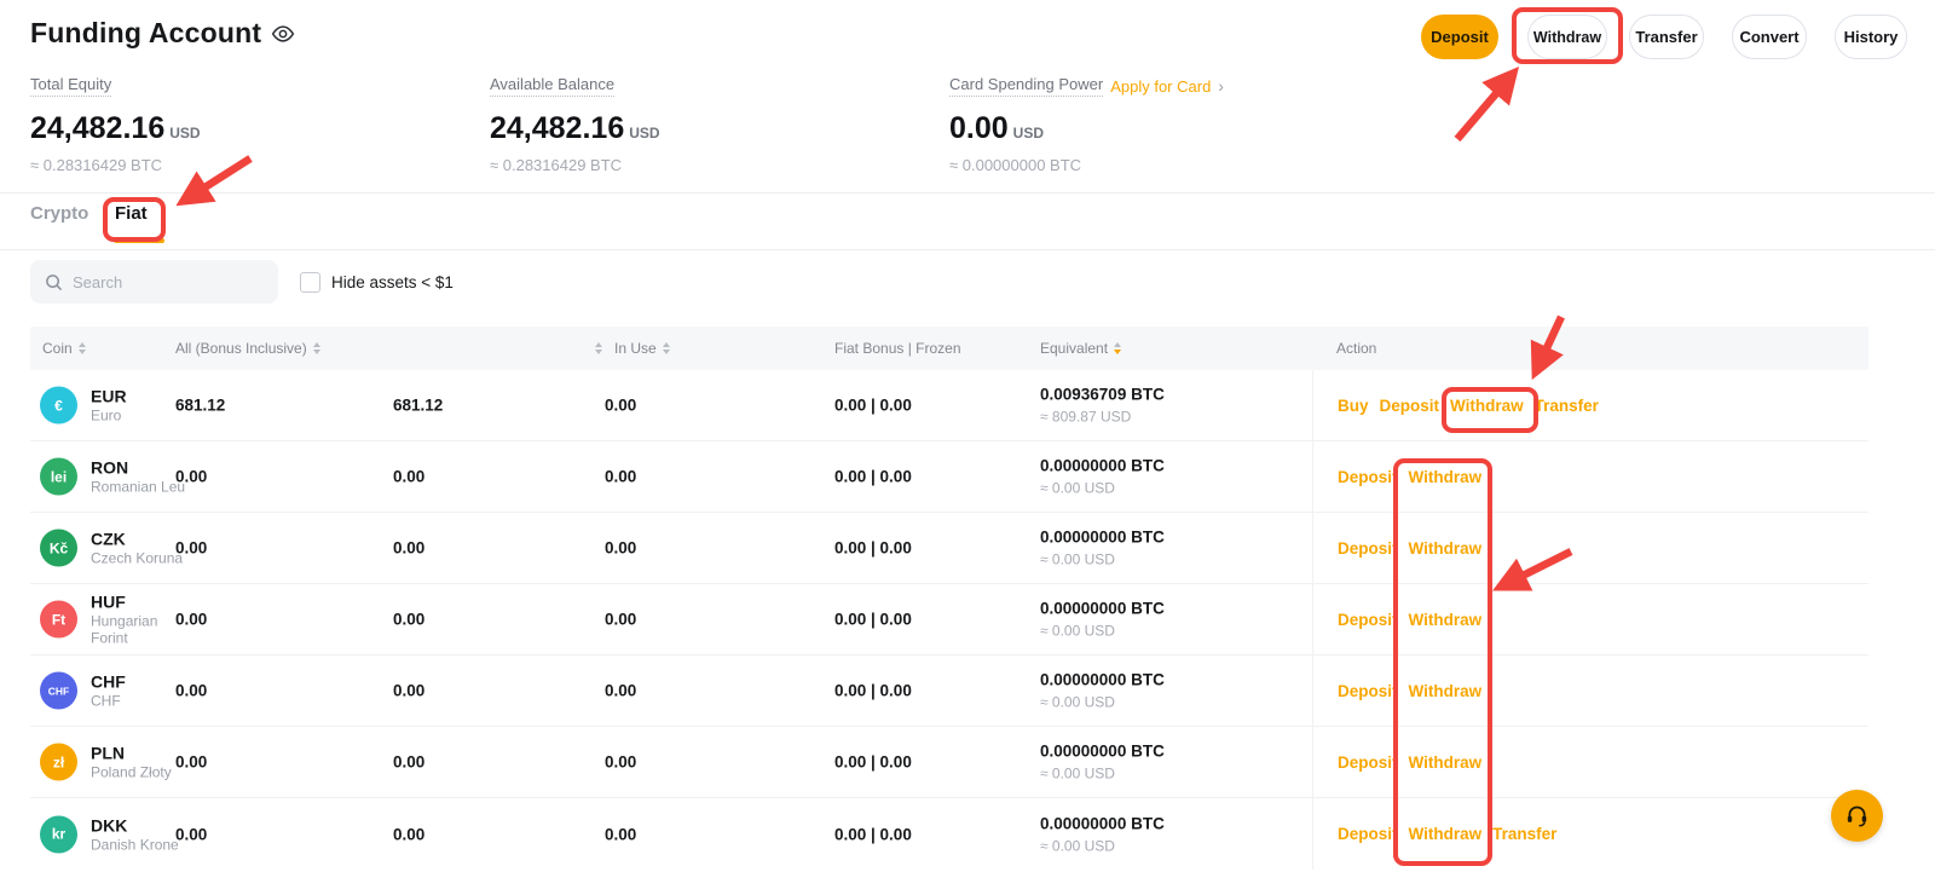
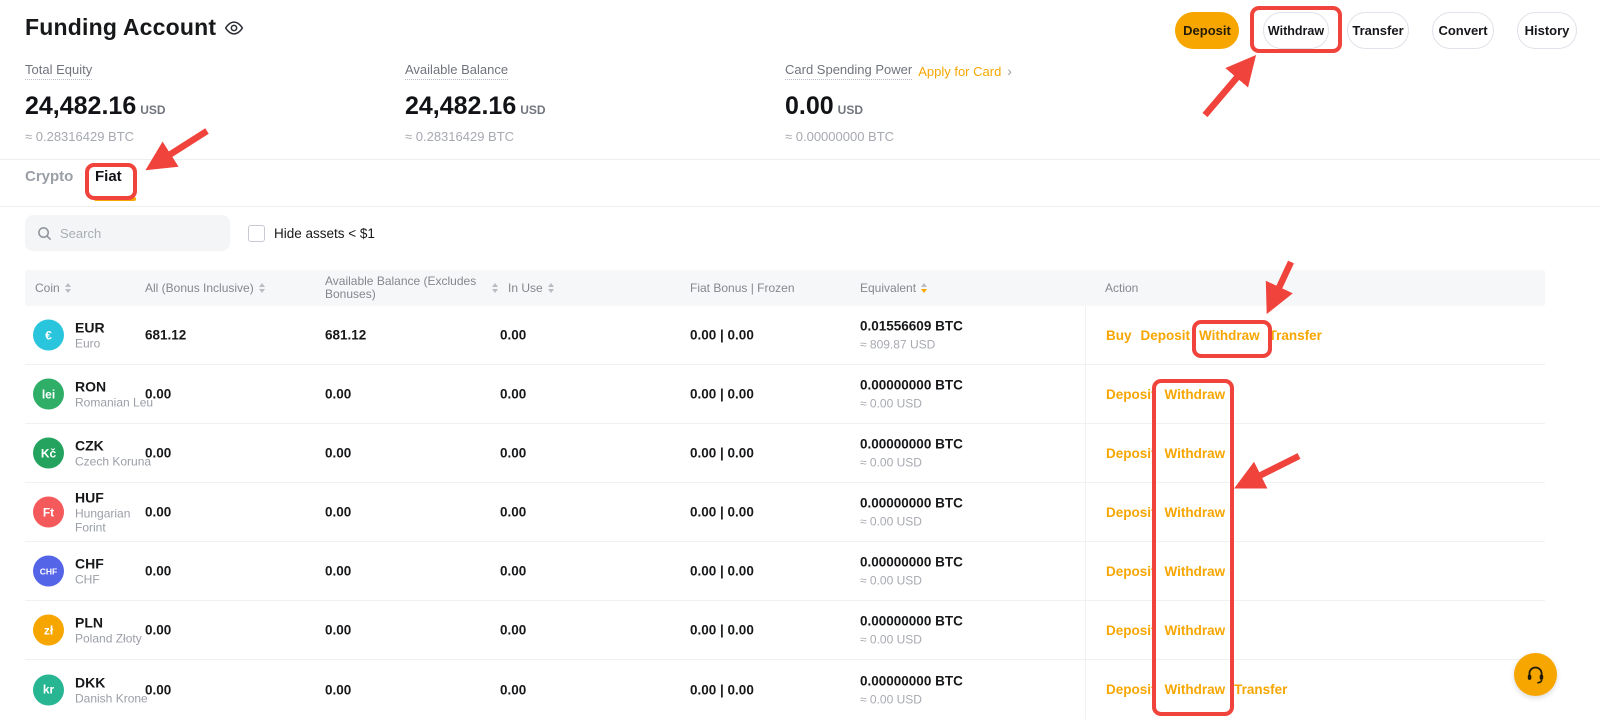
  Funding Account
  Deposit
  Withdraw
  Transfer
  Convert
  History
  Total Equity
  24,482.16 USD
  ≈ 0.28316429 BTC
  Available Balance
  24,482.16 USD
  ≈ 0.28316429 BTC
  Card Spending Power
  Apply for Card
  ›
  0.00 USD
  ≈ 0.00000000 BTC
  Crypto
  Fiat
  Search
  Hide assets < $1
  Coin
  All (Bonus Inclusive)
+ Available Balance (Excludes Bonuses)
  In Use
  Fiat Bonus | Frozen
  Equivalent
  Action
  €
  EUR
  Euro
  681.12
  681.12
  0.00
  0.00 | 0.00
- 0.00936709 BTC
+ 0.01556609 BTC
  ≈ 809.87 USD
  Buy
  Deposit
  Withdraw
  Transfer
  lei
  RON
  Romanian Leu
  0.00
  0.00
  0.00
  0.00 | 0.00
  0.00000000 BTC
  ≈ 0.00 USD
  Deposit
  Withdraw
  Kč
  CZK
  Czech Koruna
  0.00
  0.00
  0.00
  0.00 | 0.00
  0.00000000 BTC
  ≈ 0.00 USD
  Deposit
  Withdraw
  Ft
  HUF
  Hungarian Forint
  0.00
  0.00
  0.00
  0.00 | 0.00
  0.00000000 BTC
  ≈ 0.00 USD
  Deposit
  Withdraw
  CHF
  CHF
  CHF
  0.00
  0.00
  0.00
  0.00 | 0.00
  0.00000000 BTC
  ≈ 0.00 USD
  Deposit
  Withdraw
  zł
  PLN
  Poland Złoty
  0.00
  0.00
  0.00
  0.00 | 0.00
  0.00000000 BTC
  ≈ 0.00 USD
  Deposit
  Withdraw
  kr
  DKK
  Danish Krone
  0.00
  0.00
  0.00
  0.00 | 0.00
  0.00000000 BTC
  ≈ 0.00 USD
  Deposit
  Withdraw
  Transfer
